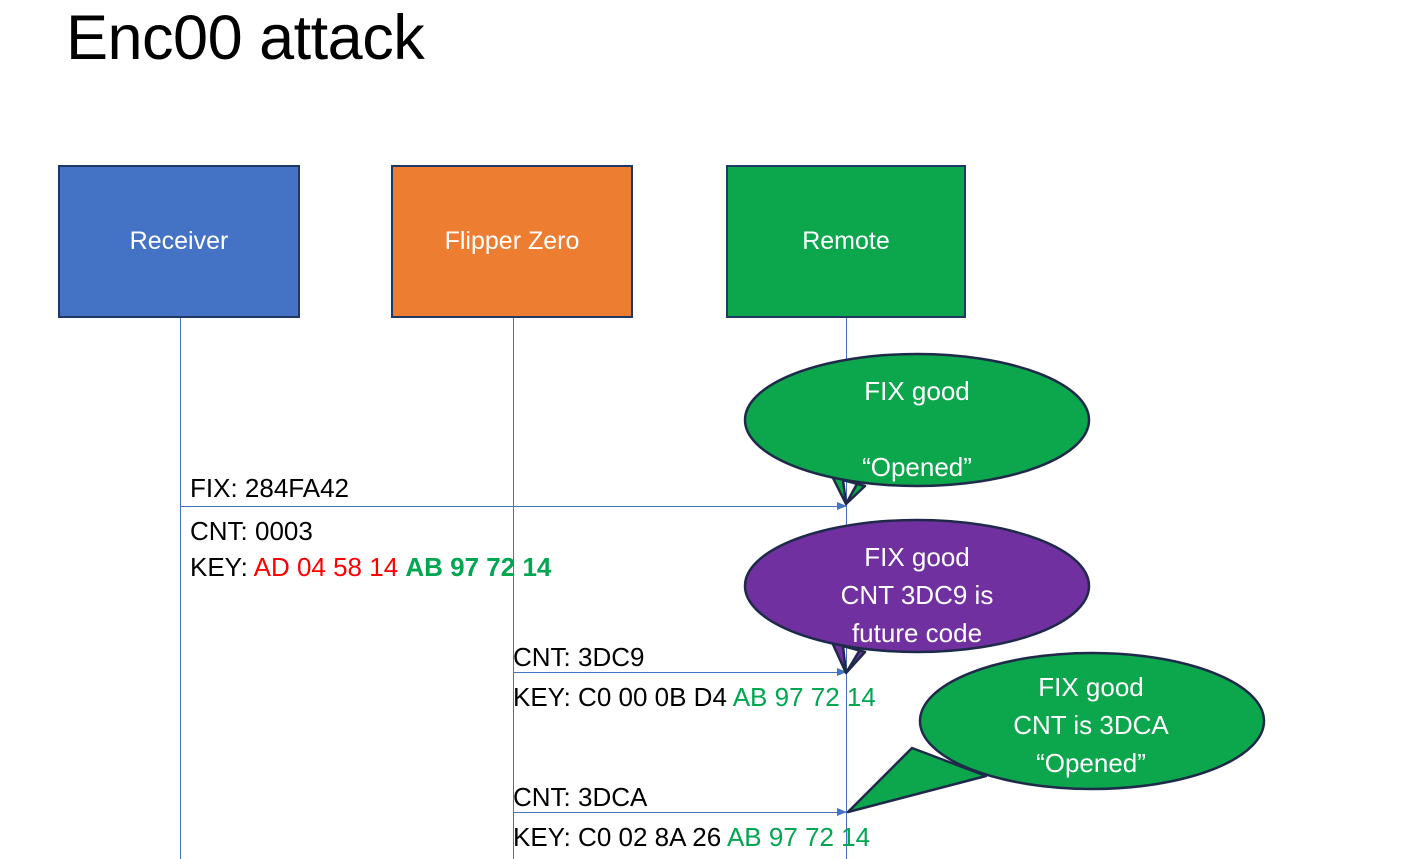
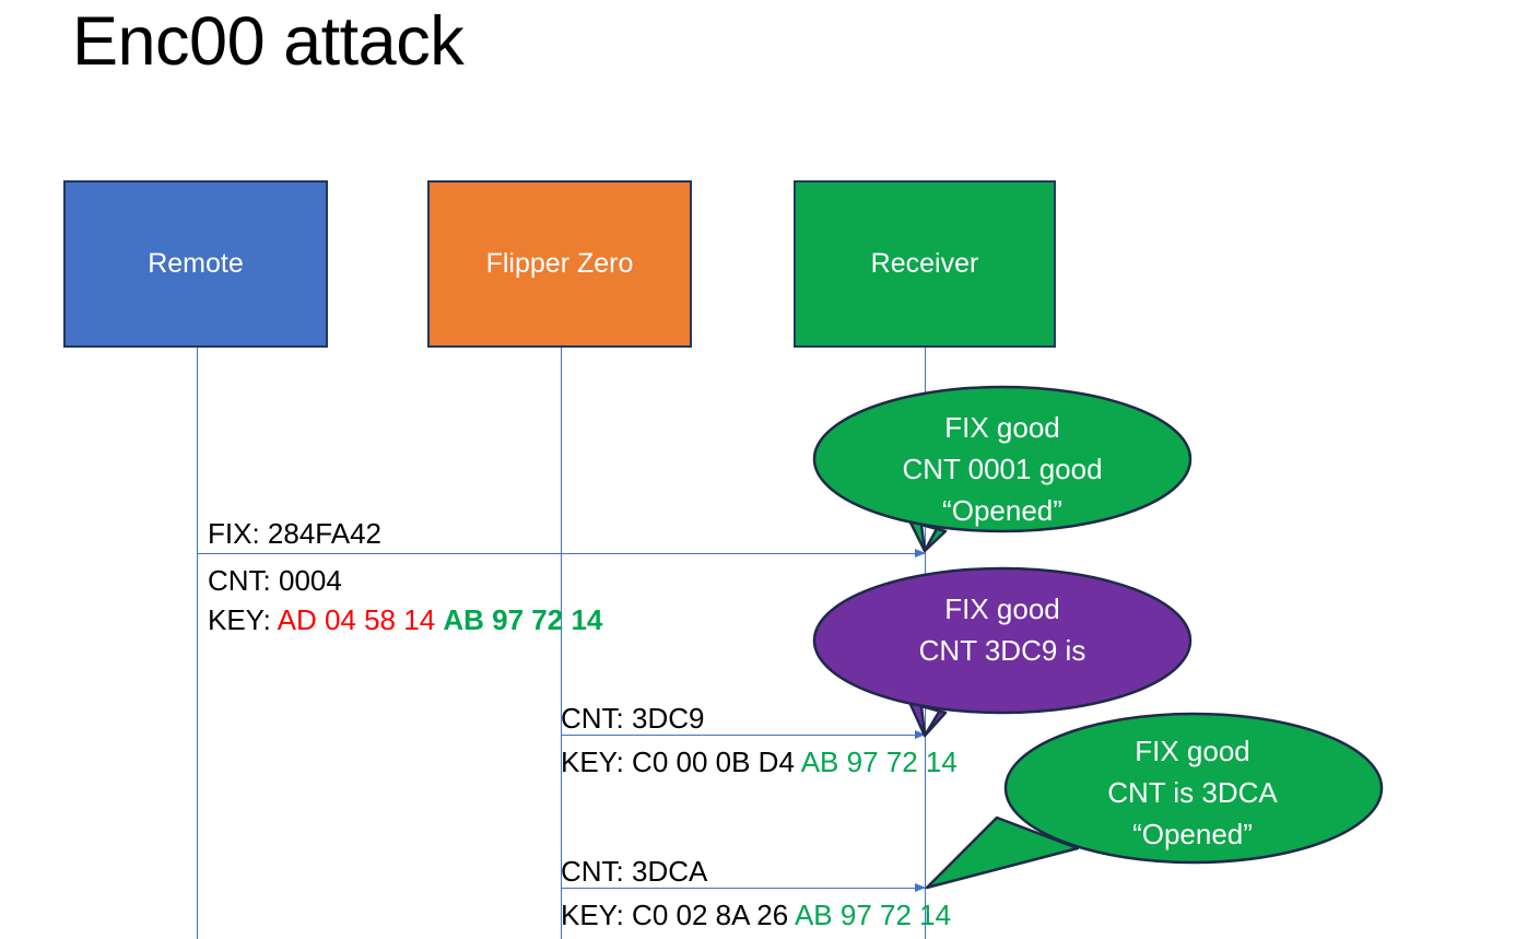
  Enc00 attack
- Receiver
+ Remote
  Flipper Zero
- Remote
+ Receiver
  FIX: 284FA42
- CNT: 0003
+ CNT: 0004
  KEY: AD 04 58 14 AB 97 72 14
  CNT: 3DC9
  KEY: C0 00 0B D4 AB 97 72 14
  CNT: 3DCA
  KEY: C0 02 8A 26 AB 97 72 14
  FIX good
+ CNT 0001 good
  “Opened”
  FIX good
  CNT 3DC9 is
- future code
  FIX good
  CNT is 3DCA
  “Opened”
